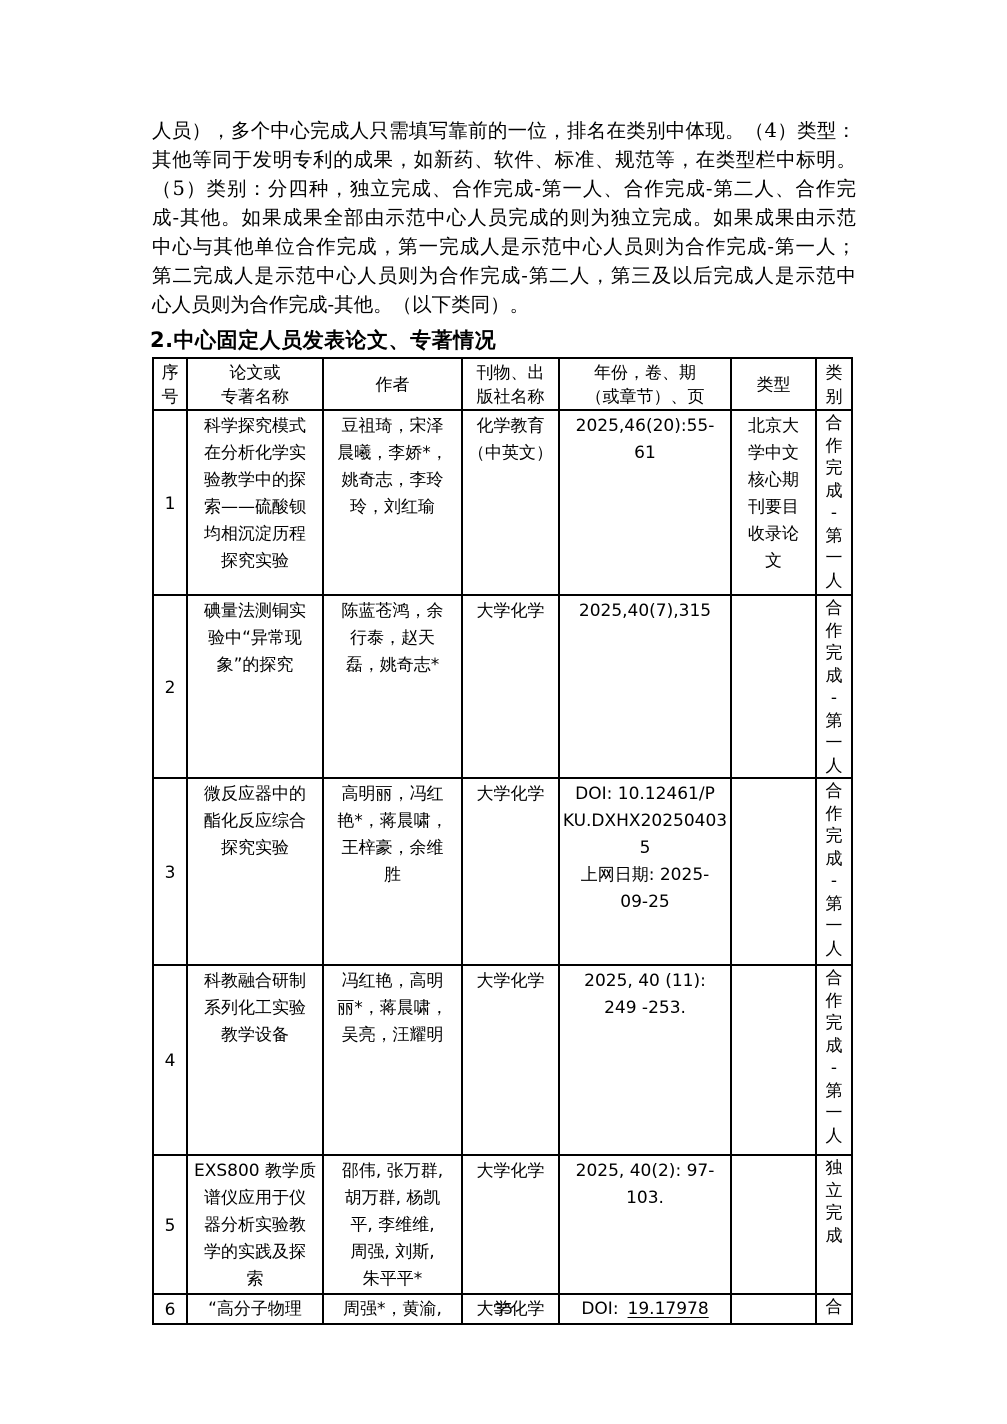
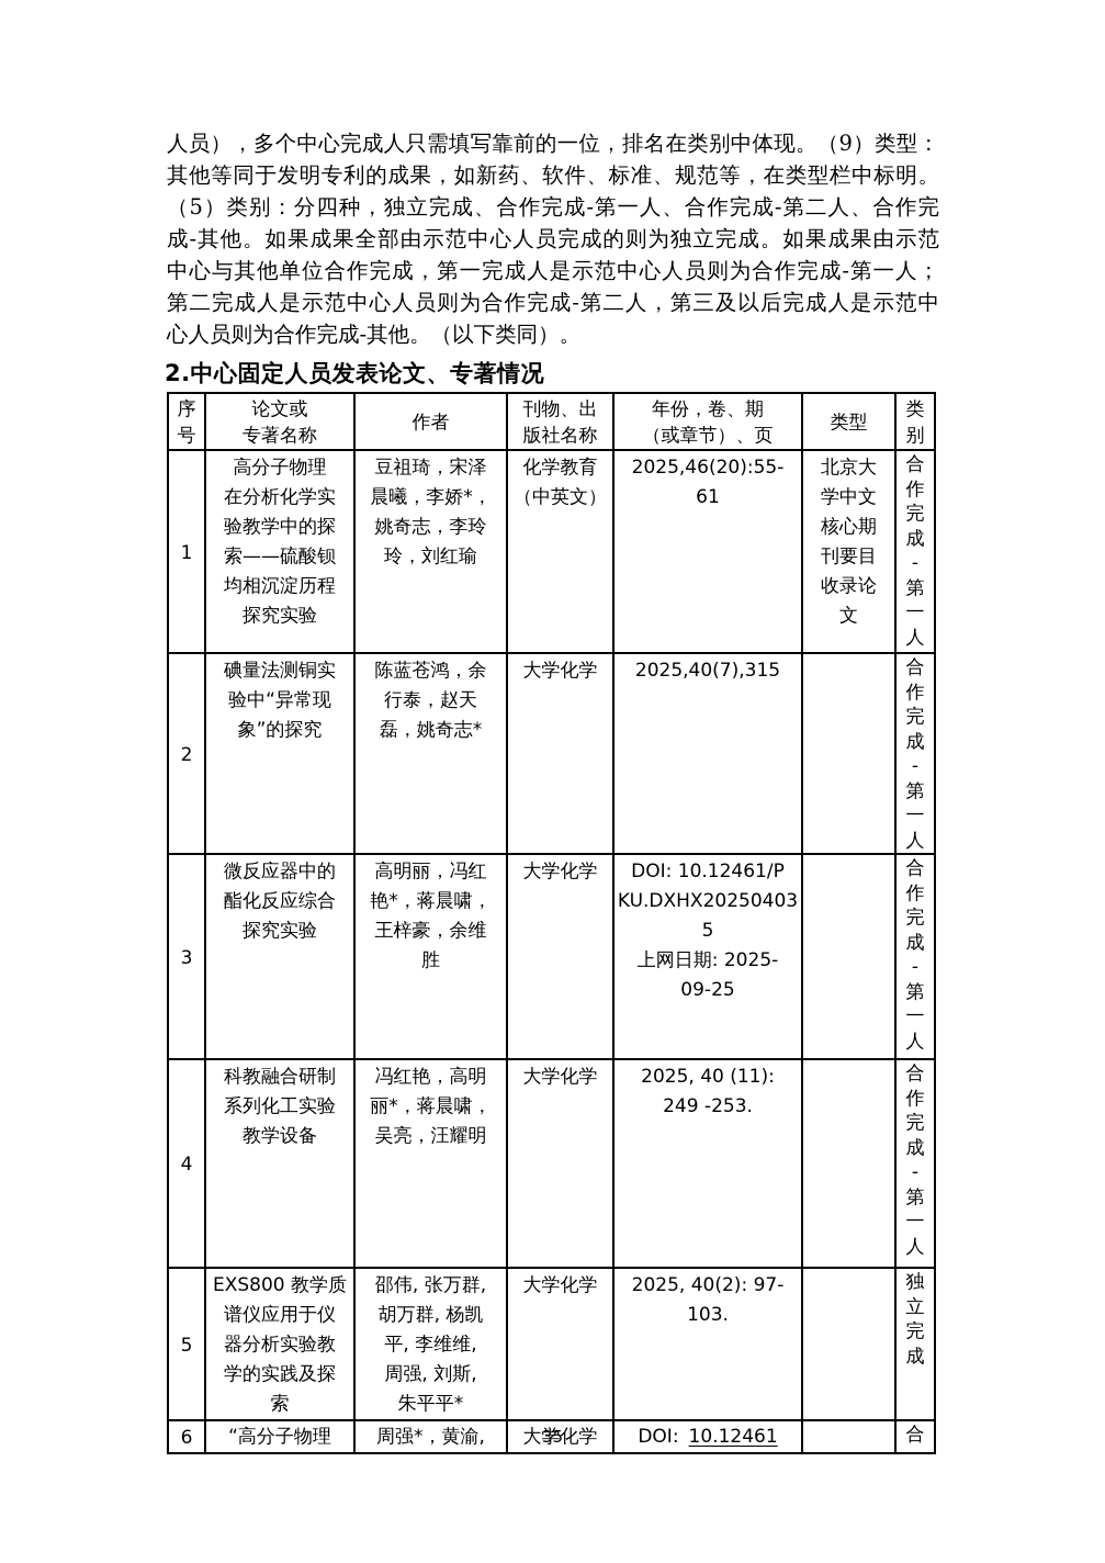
- 人员），多个中心完成人只需填写靠前的一位，排名在类别中体现。（4）类型：
+ 人员），多个中心完成人只需填写靠前的一位，排名在类别中体现。（9）类型：
  其他等同于发明专利的成果，如新药、软件、标准、规范等，在类型栏中标明。
  （5）类别：分四种，独立完成、合作完成-第一人、合作完成-第二人、合作完
  成-其他。如果成果全部由示范中心人员完成的则为独立完成。如果成果由示范
  中心与其他单位合作完成，第一完成人是示范中心人员则为合作完成-第一人；
  第二完成人是示范中心人员则为合作完成-第二人，第三及以后完成人是示范中
  心人员则为合作完成-其他。（以下类同）。
  2.中心固定人员发表论文、专著情况
  序 号	论文或 专著名称	作者	刊物、出 版社名称	年份，卷、期 （或章节）、页	类型	类 别
- 1	科学探究模式 在分析化学实 验教学中的探 索——硫酸钡 均相沉淀历程 探究实验	豆祖琦，宋泽 晨曦，李娇*， 姚奇志，李玲 玲，刘红瑜	化学教育 （中英文）	2025,46(20):55- 61	北京大 学中文 核心期 刊要目 收录论 文	合 作 完 成 - 第 一 人
+ 1	高分子物理 在分析化学实 验教学中的探 索——硫酸钡 均相沉淀历程 探究实验	豆祖琦，宋泽 晨曦，李娇*， 姚奇志，李玲 玲，刘红瑜	化学教育 （中英文）	2025,46(20):55- 61	北京大 学中文 核心期 刊要目 收录论 文	合 作 完 成 - 第 一 人
  2	碘量法测铜实 验中“异常现 象”的探究	陈蓝苍鸿，余 行泰，赵天 磊，姚奇志*	大学化学	2025,40(7),315		合 作 完 成 - 第 一 人
  3	微反应器中的 酯化反应综合 探究实验	高明丽，冯红 艳*，蒋晨啸， 王梓豪，余维 胜	大学化学	DOI: 10.12461/P KU.DXHX202504035 上网日期: 2025- 09-25		合 作 完 成 - 第 一 人
  4	科教融合研制 系列化工实验 教学设备	冯红艳，高明 丽*，蒋晨啸， 吴亮，汪耀明	大学化学	2025, 40 (11): 249 -253.		合 作 完 成 - 第 一 人
  5	EXS800 教学质 谱仪应用于仪 器分析实验教 学的实践及探 索	邵伟, 张万群, 胡万群, 杨凯 平, 李维维, 周强, 刘斯, 朱平平*	大学化学	2025, 40(2): 97- 103.		独 立 完 成
- 6	“高分子物理	周强*，黄渝,	大学化学	DOI: 19.17978		合
+ 6	“高分子物理	周强*，黄渝,	大学化学	DOI: 10.12461		合
  35
